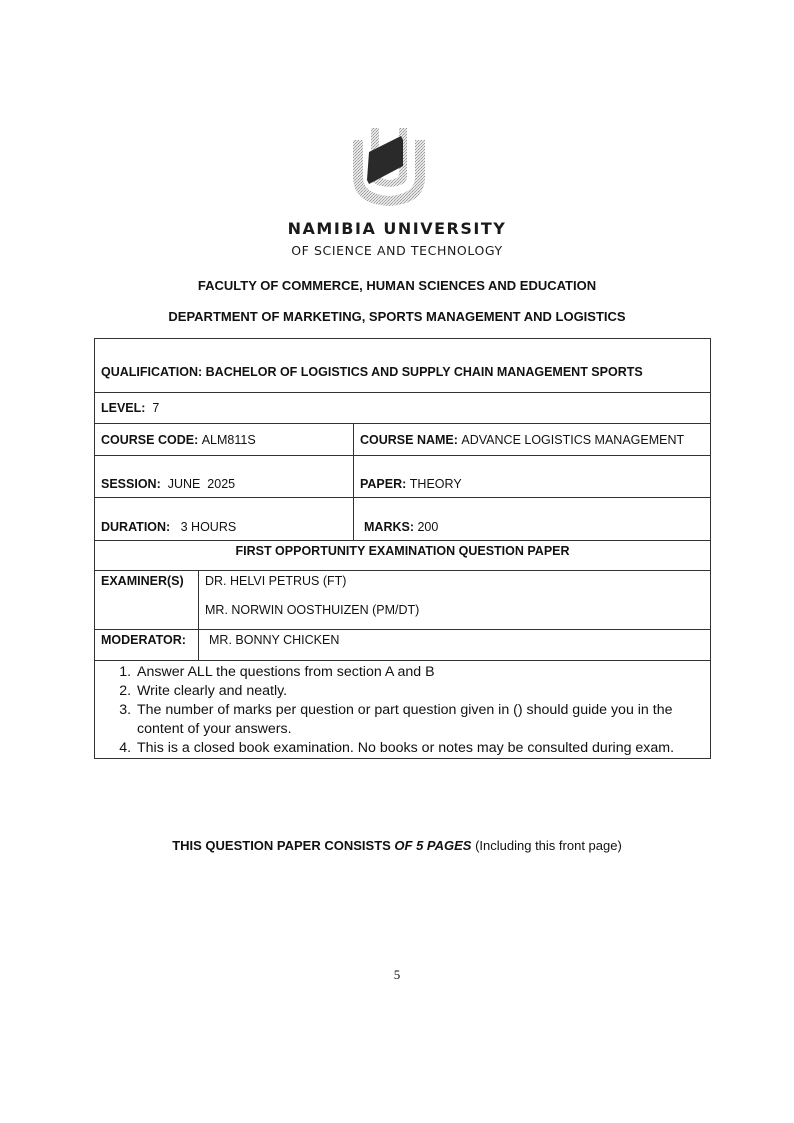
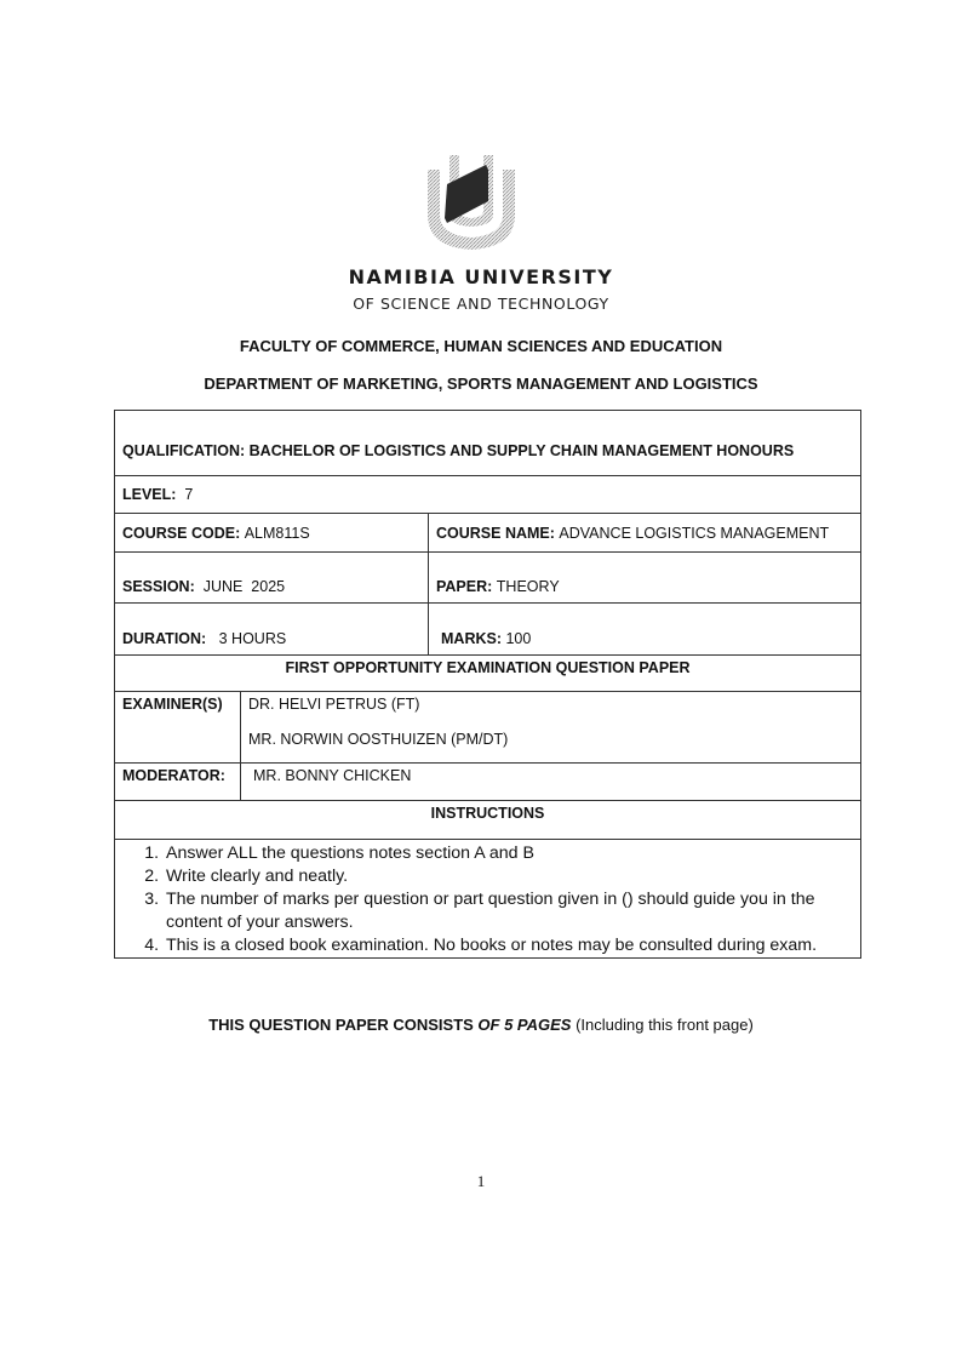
  NAMIBIA UNIVERSITY
  OF SCIENCE AND TECHNOLOGY
  FACULTY OF COMMERCE, HUMAN SCIENCES AND EDUCATION
  DEPARTMENT OF MARKETING, SPORTS MANAGEMENT AND LOGISTICS
  QUALIFICATION:
- BACHELOR OF LOGISTICS AND SUPPLY CHAIN MANAGEMENT SPORTS
+ BACHELOR OF LOGISTICS AND SUPPLY CHAIN MANAGEMENT HONOURS
  LEVEL:
  7
  COURSE CODE:
  ALM811S
  COURSE NAME:
  ADVANCE LOGISTICS MANAGEMENT
  SESSION:
  JUNE 2025
  PAPER:
  THEORY
  DURATION:
  3 HOURS
  MARKS:
- 200
+ 100
  FIRST OPPORTUNITY EXAMINATION QUESTION PAPER
  EXAMINER(S)
  DR. HELVI PETRUS (FT)
  MR. NORWIN OOSTHUIZEN (PM/DT)
  MODERATOR:
  MR. BONNY CHICKEN
+ INSTRUCTIONS
- Answer ALL the questions from section A and B
+ Answer ALL the questions notes section A and B
  Write clearly and neatly.
  The number of marks per question or part question given in () should guide you in the content of your answers.
  This is a closed book examination. No books or notes may be consulted during exam.
  THIS QUESTION PAPER CONSISTS OF 5 PAGES (Including this front page)
- 5
+ 1
